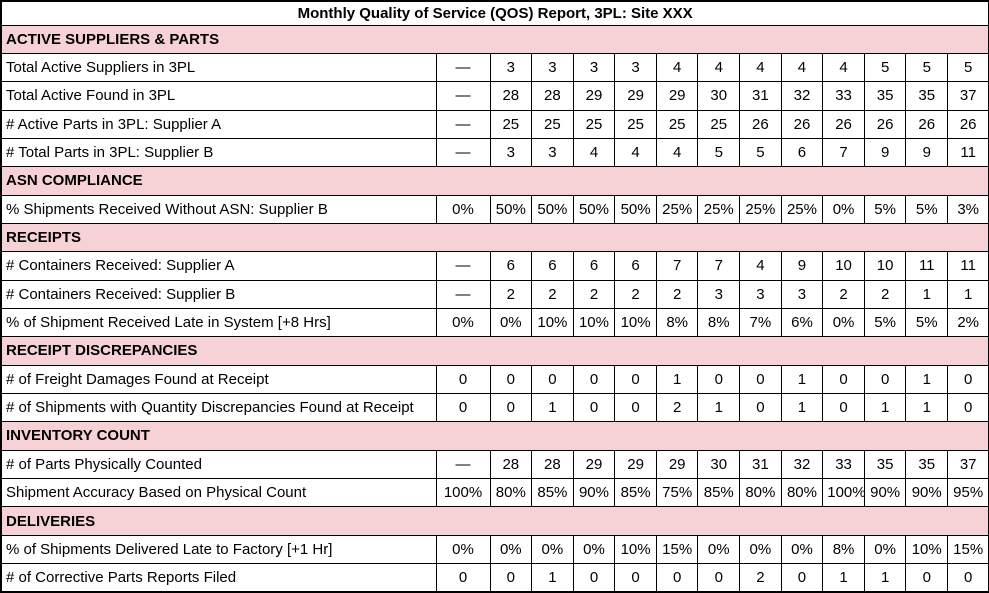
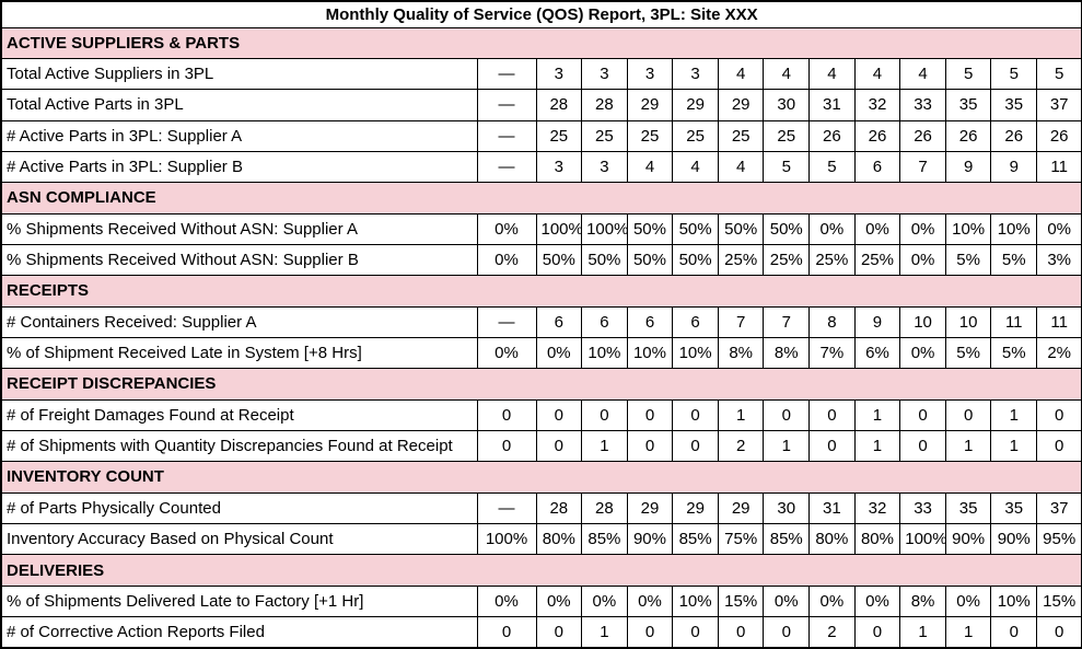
  Monthly Quality of Service (QOS) Report, 3PL: Site XXX
  ACTIVE SUPPLIERS & PARTS
  Total Active Suppliers in 3PL	—	3	3	3	3	4	4	4	4	4	5	5	5
- Total Active Found in 3PL	—	28	28	29	29	29	30	31	32	33	35	35	37
+ Total Active Parts in 3PL	—	28	28	29	29	29	30	31	32	33	35	35	37
  # Active Parts in 3PL: Supplier A	—	25	25	25	25	25	25	26	26	26	26	26	26
- # Total Parts in 3PL: Supplier B	—	3	3	4	4	4	5	5	6	7	9	9	11
+ # Active Parts in 3PL: Supplier B	—	3	3	4	4	4	5	5	6	7	9	9	11
  ASN COMPLIANCE
+ % Shipments Received Without ASN: Supplier A	0%	100%	100%	50%	50%	50%	50%	0%	0%	0%	10%	10%	0%
  % Shipments Received Without ASN: Supplier B	0%	50%	50%	50%	50%	25%	25%	25%	25%	0%	5%	5%	3%
  RECEIPTS
- # Containers Received: Supplier A	—	6	6	6	6	7	7	4	9	10	10	11	11
+ # Containers Received: Supplier A	—	6	6	6	6	7	7	8	9	10	10	11	11
- # Containers Received: Supplier B	—	2	2	2	2	2	3	3	3	2	2	1	1
  % of Shipment Received Late in System [+8 Hrs]	0%	0%	10%	10%	10%	8%	8%	7%	6%	0%	5%	5%	2%
  RECEIPT DISCREPANCIES
  # of Freight Damages Found at Receipt	0	0	0	0	0	1	0	0	1	0	0	1	0
  # of Shipments with Quantity Discrepancies Found at Receipt	0	0	1	0	0	2	1	0	1	0	1	1	0
  INVENTORY COUNT
  # of Parts Physically Counted	—	28	28	29	29	29	30	31	32	33	35	35	37
- Shipment Accuracy Based on Physical Count	100%	80%	85%	90%	85%	75%	85%	80%	80%	100%	90%	90%	95%
+ Inventory Accuracy Based on Physical Count	100%	80%	85%	90%	85%	75%	85%	80%	80%	100%	90%	90%	95%
  DELIVERIES
  % of Shipments Delivered Late to Factory [+1 Hr]	0%	0%	0%	0%	10%	15%	0%	0%	0%	8%	0%	10%	15%
- # of Corrective Parts Reports Filed	0	0	1	0	0	0	0	2	0	1	1	0	0
+ # of Corrective Action Reports Filed	0	0	1	0	0	0	0	2	0	1	1	0	0
